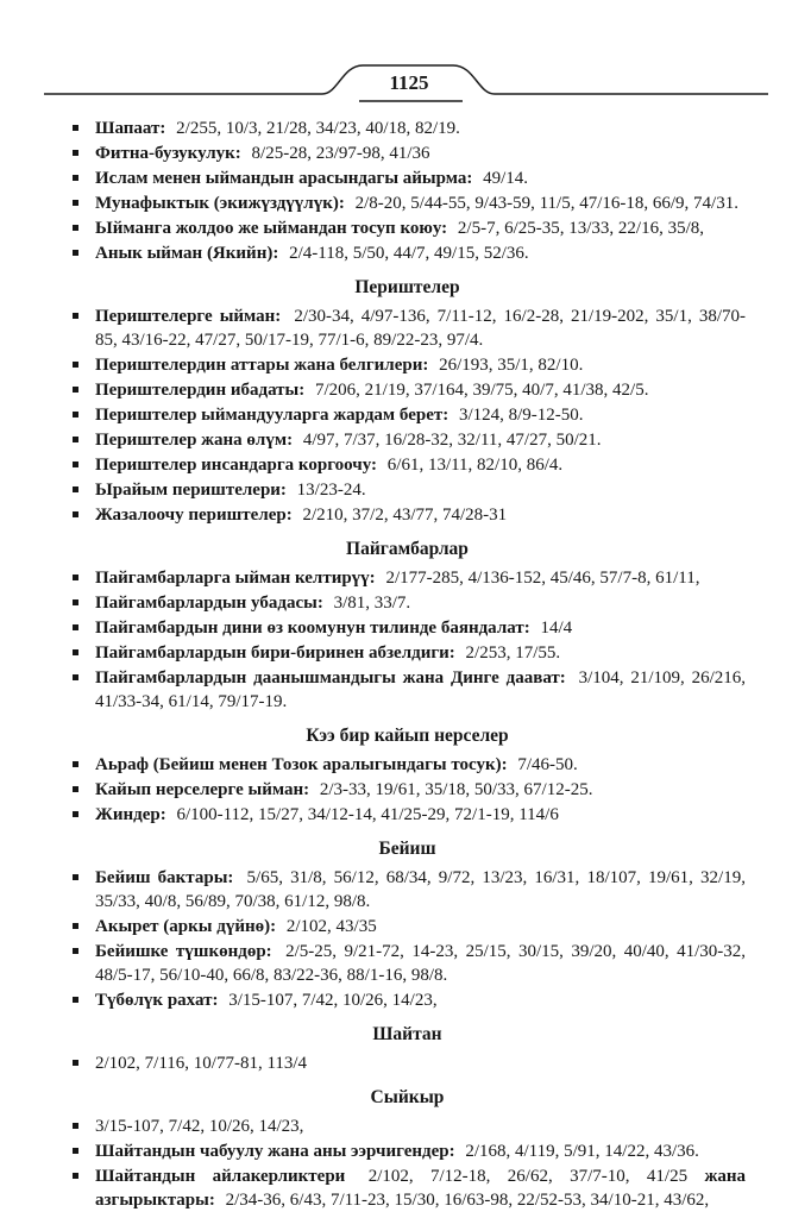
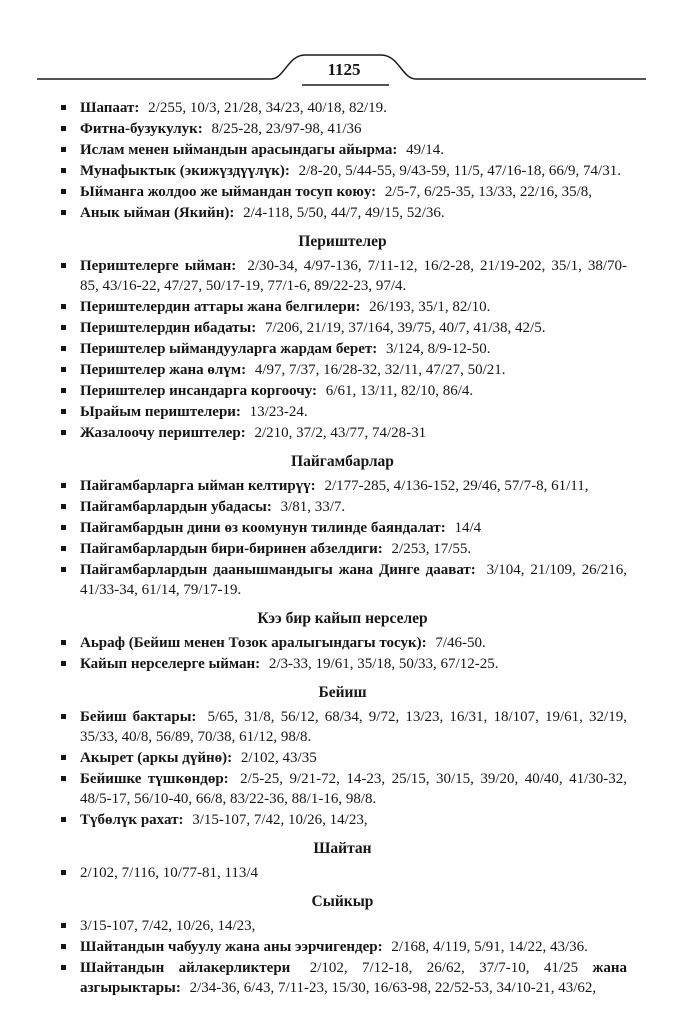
  1125
  Шапаат: 2/255, 10/3, 21/28, 34/23, 40/18, 82/19.
  Фитна-бузукулук: 8/25-28, 23/97-98, 41/36
  Ислам менен ыймандын арасындагы айырма: 49/14.
  Мунафыктык (экижүздүүлүк): 2/8-20, 5/44-55, 9/43-59, 11/5, 47/16-18, 66/9, 74/31.
  Ыйманга жолдоо же ыймандан тосуп коюу: 2/5-7, 6/25-35, 13/33, 22/16, 35/8,
  Анык ыйман (Якийн): 2/4-118, 5/50, 44/7, 49/15, 52/36.
  Периштелер
  Периштелерге ыйман: 2/30-34, 4/97-136, 7/11-12, 16/2-28, 21/19-202, 35/1, 38/70-85, 43/16-22, 47/27, 50/17-19, 77/1-6, 89/22-23, 97/4.
  Периштелердин аттары жана белгилери: 26/193, 35/1, 82/10.
  Периштелердин ибадаты: 7/206, 21/19, 37/164, 39/75, 40/7, 41/38, 42/5.
  Периштелер ыймандууларга жардам берет: 3/124, 8/9-12-50.
  Периштелер жана өлүм: 4/97, 7/37, 16/28-32, 32/11, 47/27, 50/21.
  Периштелер инсандарга коргоочу: 6/61, 13/11, 82/10, 86/4.
  Ырайым периштелери: 13/23-24.
  Жазалоочу периштелер: 2/210, 37/2, 43/77, 74/28-31
  Пайгамбарлар
- Пайгамбарларга ыйман келтирүү: 2/177-285, 4/136-152, 45/46, 57/7-8, 61/11,
+ Пайгамбарларга ыйман келтирүү: 2/177-285, 4/136-152, 29/46, 57/7-8, 61/11,
  Пайгамбарлардын убадасы: 3/81, 33/7.
  Пайгамбардын дини өз коомунун тилинде баяндалат: 14/4
  Пайгамбарлардын бири-биринен абзелдиги: 2/253, 17/55.
  Пайгамбарлардын даанышмандыгы жана Динге даават: 3/104, 21/109, 26/216, 41/33-34, 61/14, 79/17-19.
  Кээ бир кайып нерселер
  Аьраф (Бейиш менен Тозок аралыгындагы тосук): 7/46-50.
  Кайып нерселерге ыйман: 2/3-33, 19/61, 35/18, 50/33, 67/12-25.
- Жиндер: 6/100-112, 15/27, 34/12-14, 41/25-29, 72/1-19, 114/6
  Бейиш
  Бейиш бактары: 5/65, 31/8, 56/12, 68/34, 9/72, 13/23, 16/31, 18/107, 19/61, 32/19, 35/33, 40/8, 56/89, 70/38, 61/12, 98/8.
  Акырет (аркы дүйнө): 2/102, 43/35
  Бейишке түшкөндөр: 2/5-25, 9/21-72, 14-23, 25/15, 30/15, 39/20, 40/40, 41/30-32, 48/5-17, 56/10-40, 66/8, 83/22-36, 88/1-16, 98/8.
  Түбөлүк рахат: 3/15-107, 7/42, 10/26, 14/23,
  Шайтан
  2/102, 7/116, 10/77-81, 113/4
  Сыйкыр
  3/15-107, 7/42, 10/26, 14/23,
  Шайтандын чабуулу жана аны ээрчигендер: 2/168, 4/119, 5/91, 14/22, 43/36.
  Шайтандын айлакерликтери 2/102, 7/12-18, 26/62, 37/7-10, 41/25 жана азгырыктары: 2/34-36, 6/43, 7/11-23, 15/30, 16/63-98, 22/52-53, 34/10-21, 43/62,
